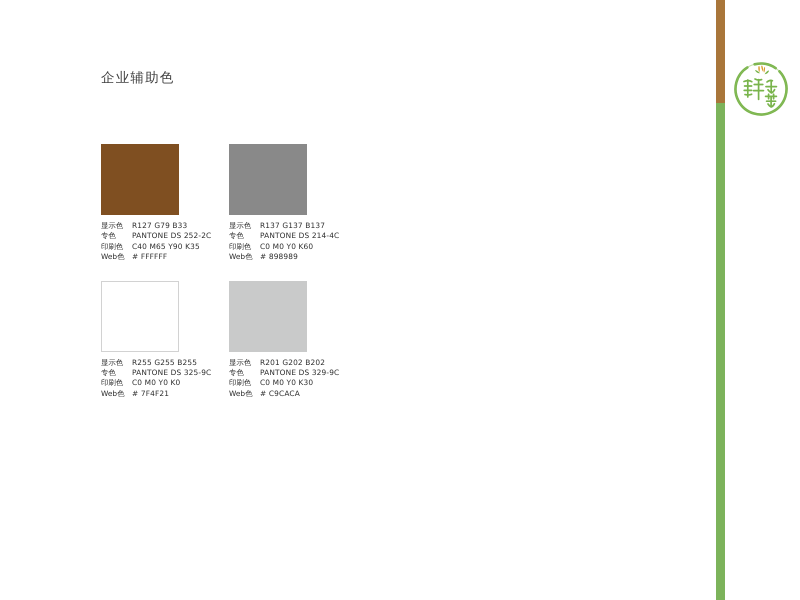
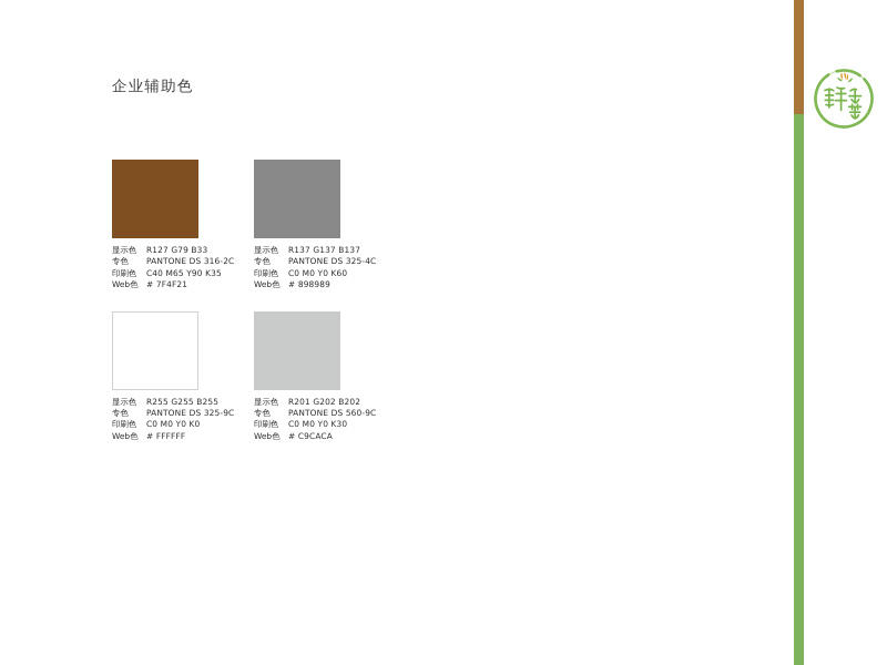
  企业辅助色
  显示色
  R127 G79 B33
  专色
- PANTONE DS 252-2C
+ PANTONE DS 316-2C
  印刷色
  C40 M65 Y90 K35
  Web色
- # FFFFFF
+ # 7F4F21
  显示色
  R137 G137 B137
  专色
- PANTONE DS 214-4C
+ PANTONE DS 325-4C
  印刷色
  C0 M0 Y0 K60
  Web色
  # 898989
  显示色
  R255 G255 B255
  专色
  PANTONE DS 325-9C
  印刷色
  C0 M0 Y0 K0
  Web色
- # 7F4F21
+ # FFFFFF
  显示色
  R201 G202 B202
  专色
- PANTONE DS 329-9C
+ PANTONE DS 560-9C
  印刷色
  C0 M0 Y0 K30
  Web色
  # C9CACA
